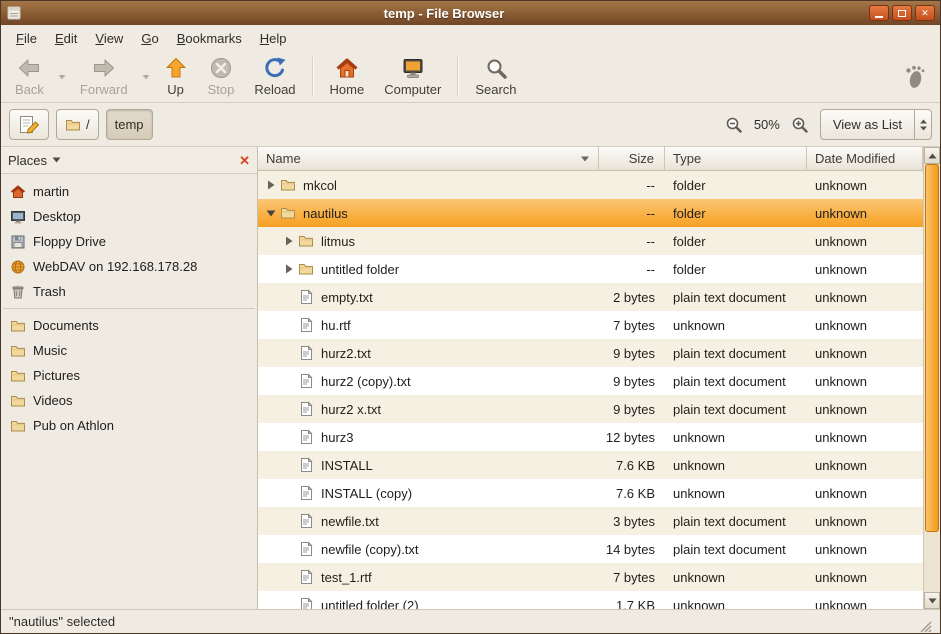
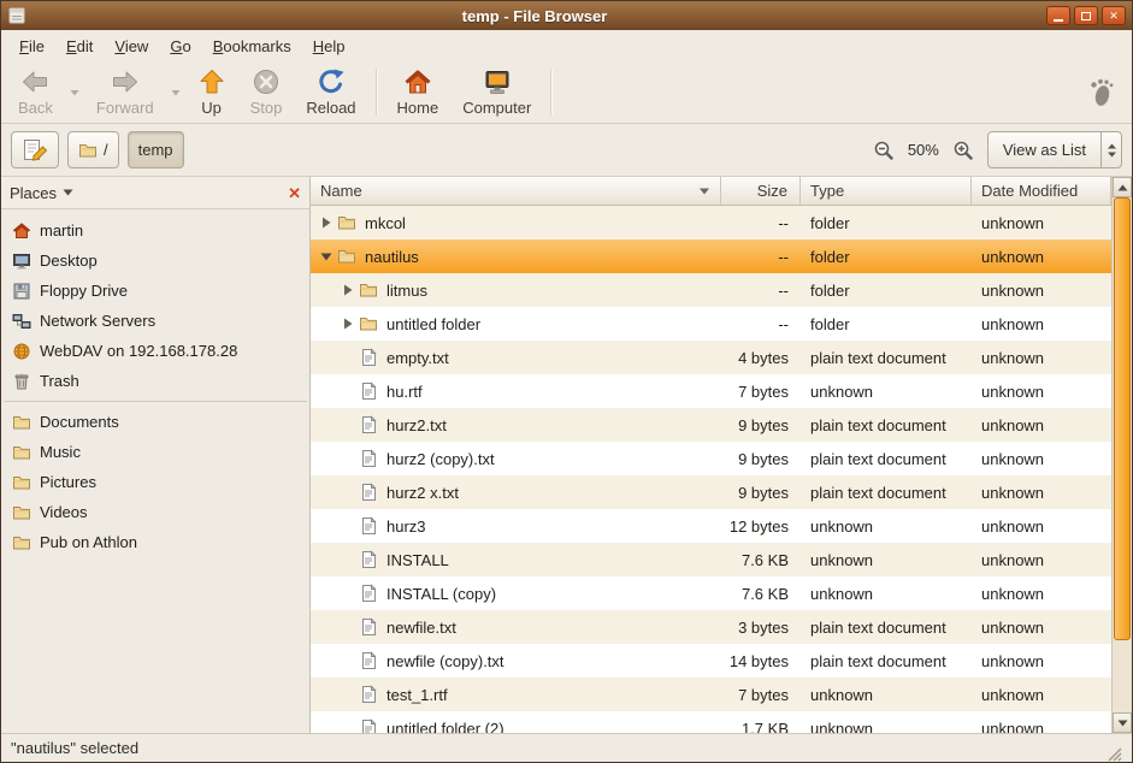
  temp - File Browser
  ✕
  File
  Edit
  View
  Go
  Bookmarks
  Help
  Back
  Forward
  Up
  Stop
  Reload
  Home
  Computer
- Search
  /
  temp
  50%
  View as List
  Places
  ✕
  martin
  Desktop
  Floppy Drive
+ Network Servers
  WebDAV on 192.168.178.28
  Trash
  Documents
  Music
  Pictures
  Videos
  Pub on Athlon
  Name
  Size
  Type
  Date Modified
  mkcol
  --
  folder
  unknown
  nautilus
  --
  folder
  unknown
  litmus
  --
  folder
  unknown
  untitled folder
  --
  folder
  unknown
  empty.txt
- 2 bytes
+ 4 bytes
  plain text document
  unknown
  hu.rtf
  7 bytes
  unknown
  unknown
  hurz2.txt
  9 bytes
  plain text document
  unknown
  hurz2 (copy).txt
  9 bytes
  plain text document
  unknown
  hurz2 x.txt
  9 bytes
  plain text document
  unknown
  hurz3
  12 bytes
  unknown
  unknown
  INSTALL
  7.6 KB
  unknown
  unknown
  INSTALL (copy)
  7.6 KB
  unknown
  unknown
  newfile.txt
  3 bytes
  plain text document
  unknown
  newfile (copy).txt
  14 bytes
  plain text document
  unknown
  test_1.rtf
  7 bytes
  unknown
  unknown
  untitled folder (2)
  1.7 KB
  unknown
  unknown
  "nautilus" selected
